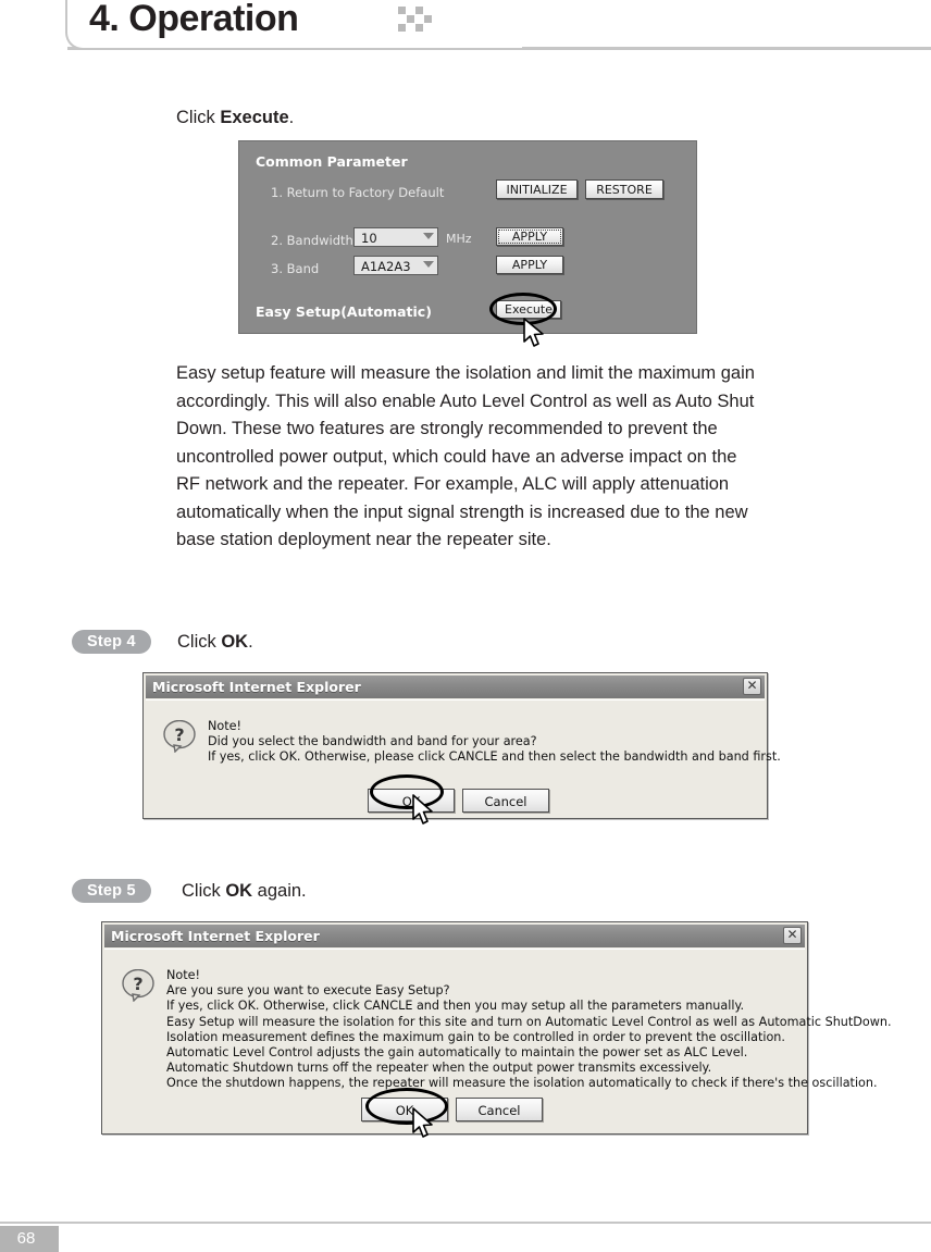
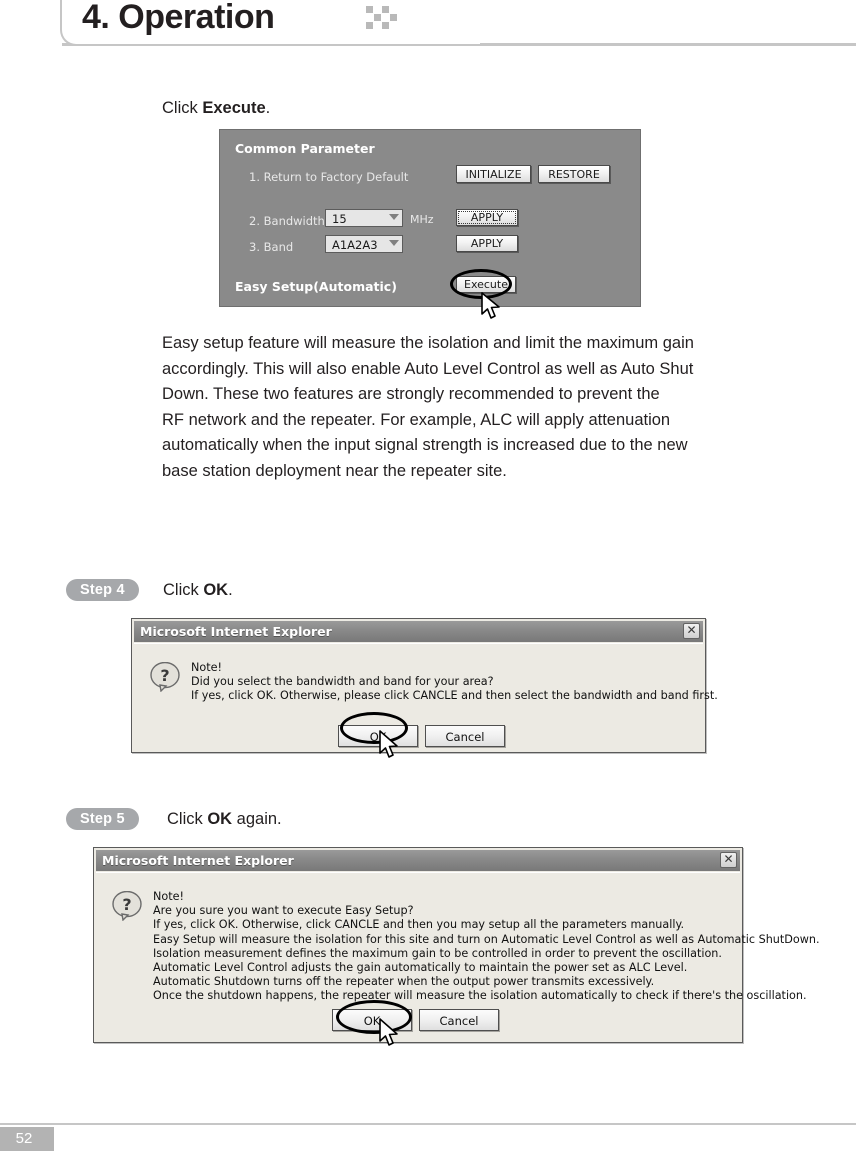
  4. Operation
  Click Execute.
  Common Parameter
  1. Return to Factory Default
  INITIALIZE
  RESTORE
  2. Bandwidth
- 10
+ 15
  MHz
  APPLY
  3. Band
  A1A2A3
  APPLY
  Easy Setup(Automatic)
  Execute
  Easy setup feature will measure the isolation and limit the maximum gain
  accordingly. This will also enable Auto Level Control as well as Auto Shut
  Down. These two features are strongly recommended to prevent the
- uncontrolled power output, which could have an adverse impact on the
  RF network and the repeater. For example, ALC will apply attenuation
  automatically when the input signal strength is increased due to the new
  base station deployment near the repeater site.
  Step 4
  Click OK.
  Microsoft Internet Explorer
  ✕
  ?
  Note!
  Did you select the bandwidth and band for your area?
  If yes, click OK. Otherwise, please click CANCLE and then select the bandwidth and band first.
  Cancel
  Step 5
  Click OK again.
  Microsoft Internet Explorer
  ✕
  ?
  Note!
  Are you sure you want to execute Easy Setup?
  If yes, click OK. Otherwise, click CANCLE and then you may setup all the parameters manually.
  Easy Setup will measure the isolation for this site and turn on Automatic Level Control as well as Automatic ShutDown.
  Isolation measurement defines the maximum gain to be controlled in order to prevent the oscillation.
  Automatic Level Control adjusts the gain automatically to maintain the power set as ALC Level.
  Automatic Shutdown turns off the repeater when the output power transmits excessively.
  Once the shutdown happens, the repeater will measure the isolation automatically to check if there's the oscillation.
  OK
  Cancel
- 68
+ 52
